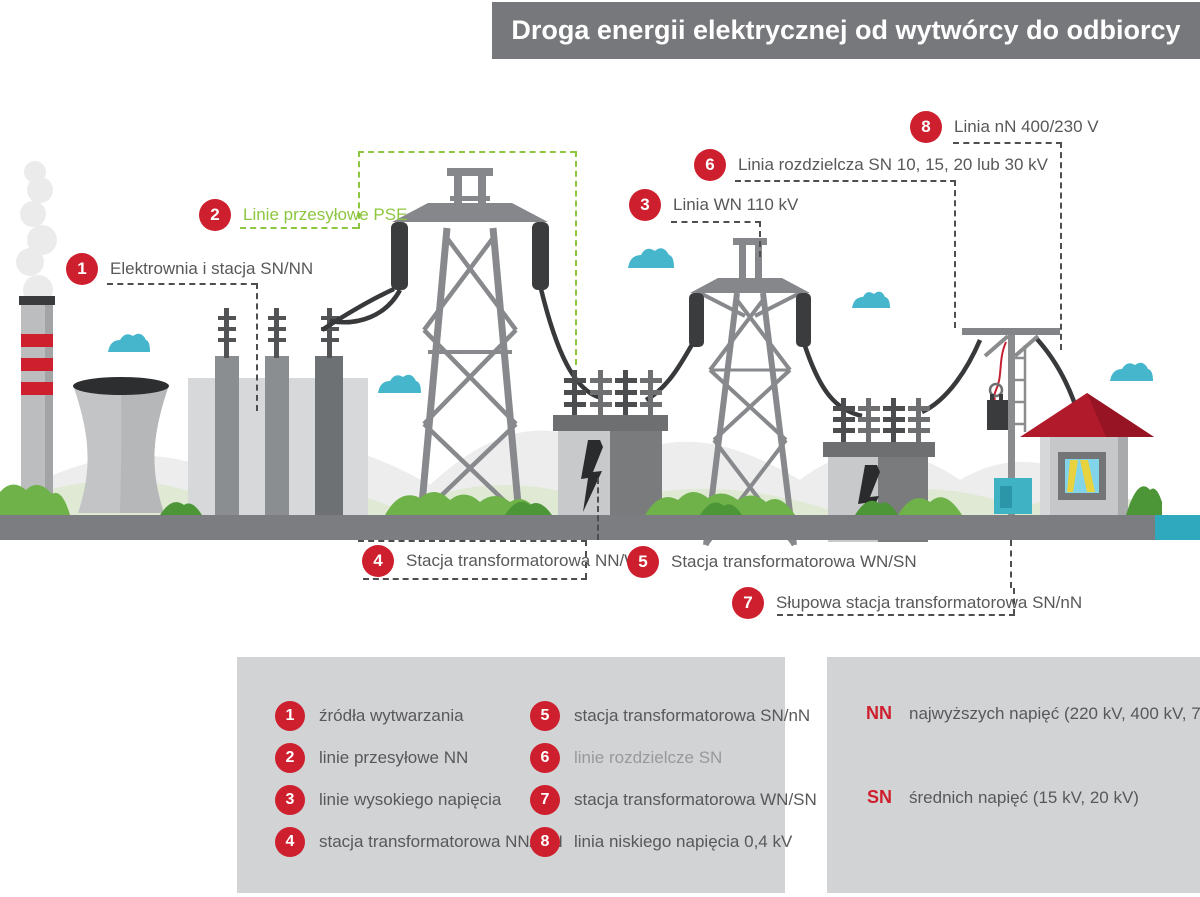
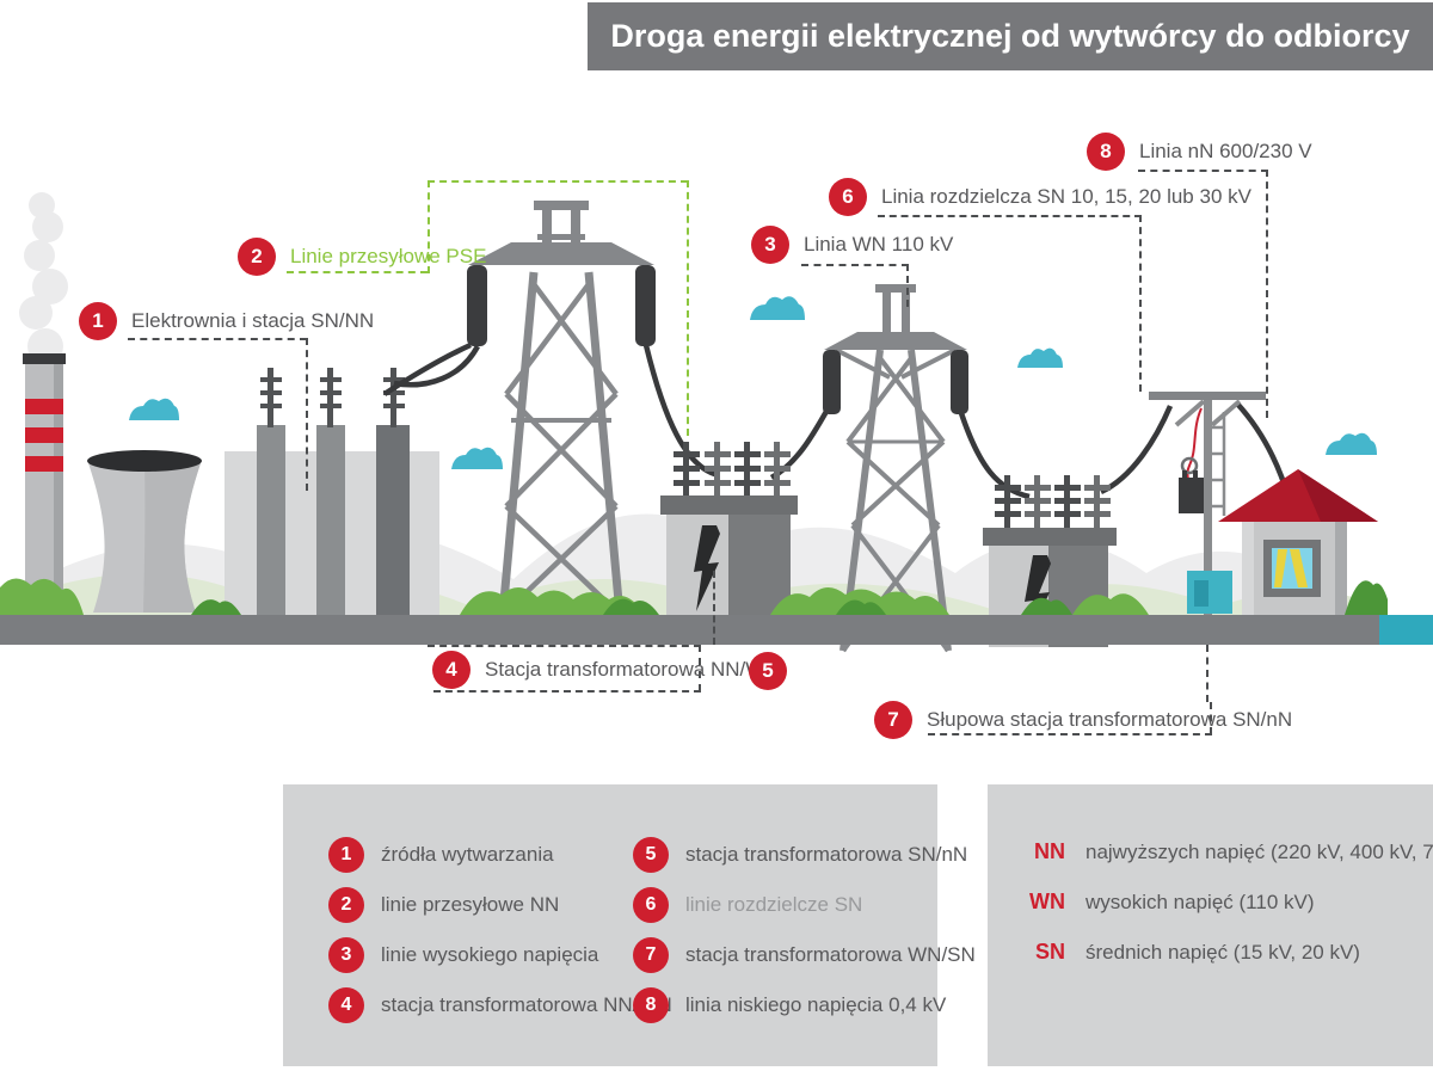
  Droga energii elektrycznej od wytwórcy do odbiorcy
  1
  Elektrownia i stacja SN/NN
  2
  Linie przesyłowe PSE
  3
  Linia WN 110 kV
  4
  Stacja transformatorowa NN/
  5
- Stacja transformatorowa WN/SN
  6
  Linia rozdzielcza SN 10, 15, 20 lub 30 kV
  7
  Słupowa stacja transformatorowa SN/nN
  8
- Linia nN 400/230 V
+ Linia nN 600/230 V
  1
  źródła wytwarzania
  2
  linie przesyłowe NN
  3
  linie wysokiego napięcia
  4
  stacja transformatorowa NN
  5
  stacja transformatorowa SN/nN
  6
  linie rozdzielcze SN
  7
  stacja transformatorowa WN/SN
  8
  linia niskiego napięcia 0,4 kV
  NN
  najwyższych napięć (220 kV, 400 kV, 7
+ WN
+ wysokich napięć (110 kV)
  SN
  średnich napięć (15 kV, 20 kV)
